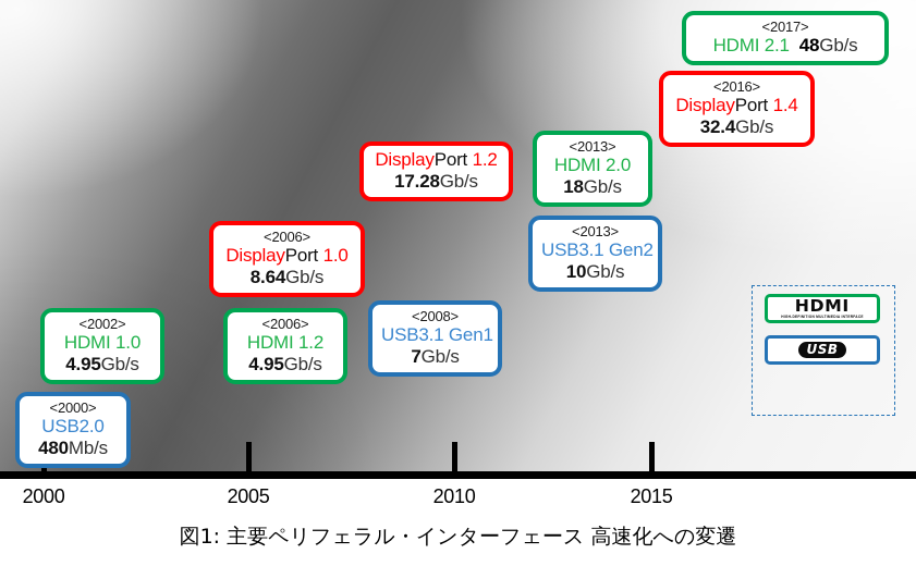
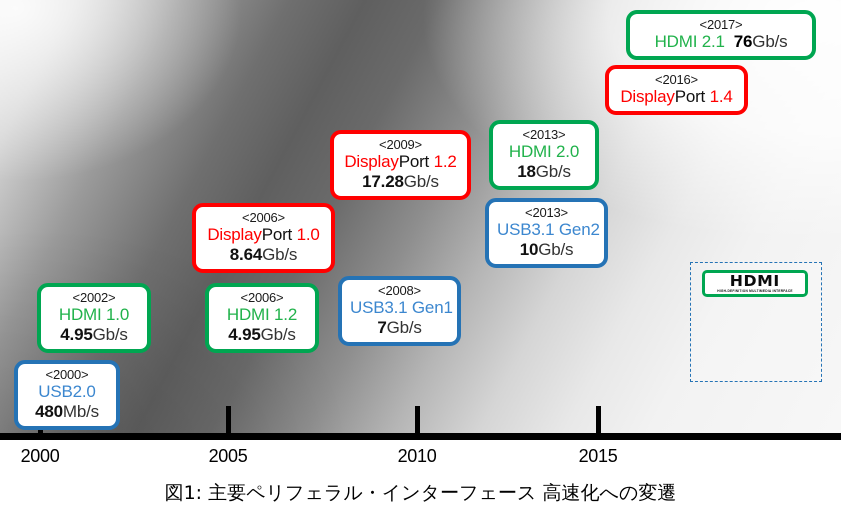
  2000
  2005
  2010
  2015
  <2000>
  USB2.0
  480Mb/s
  <2002>
  HDMI 1.0
  4.95Gb/s
  <2006>
  DisplayPort 1.0
  8.64Gb/s
  <2006>
  HDMI 1.2
  4.95Gb/s
  <2008>
  USB3.1 Gen1
  7Gb/s
+ <2009>
  DisplayPort 1.2
  17.28Gb/s
  <2013>
  HDMI 2.0
  18Gb/s
  <2013>
  USB3.1 Gen2
  10Gb/s
  <2016>
  DisplayPort 1.4
- 32.4Gb/s
  <2017>
- HDMI 2.1 48Gb/s
+ HDMI 2.1 76Gb/s
  HDMI
- USB
  図1: 主要ペリフェラル・インターフェース 高速化への変遷
